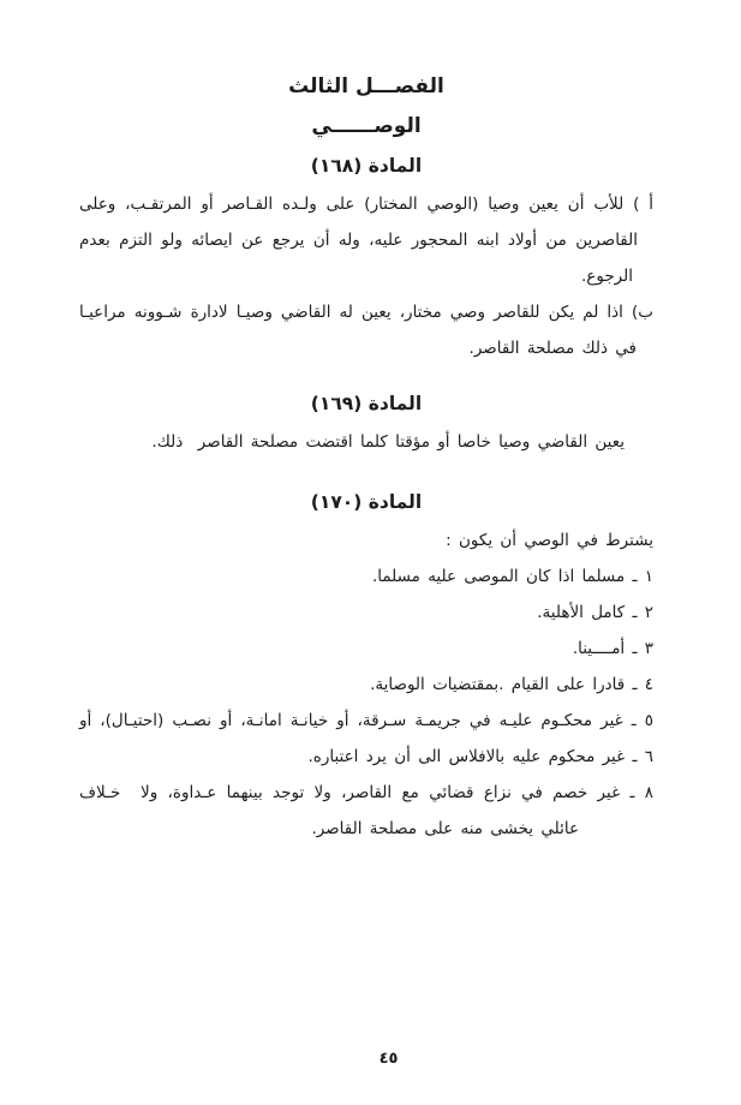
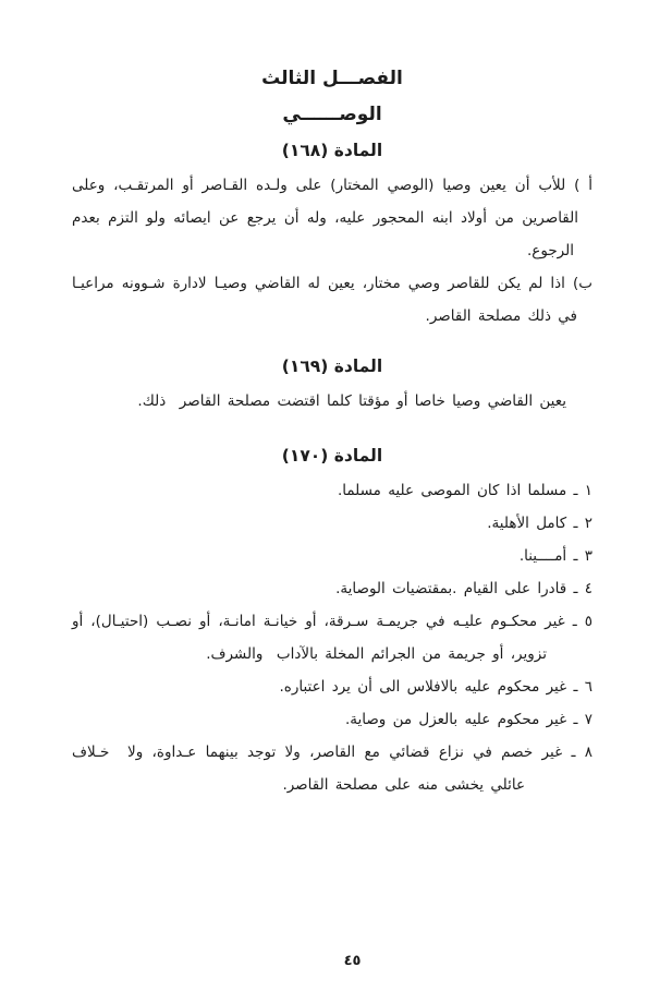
  الفصـــل الثالث
  الوصــــــي
  المادة (١٦٨)
  أ ) للأب أن يعين وصيا (الوصي المختار) على ولـده القـاصر أو المرتقـب، وعلى
  القاصرين من أولاد ابنه المحجور عليه، وله أن يرجع عن ايصائه ولو التزم بعدم
  الرجوع.
  ب) اذا لم يكن للقاصر وصي مختار، يعين له القاضي وصيـا لادارة شـوونه مراعيـا
  في ذلك مصلحة القاصر.
  المادة (١٦٩)
  يعين القاضي وصيا خاصا أو مؤقتا كلما اقتضت مصلحة القاصر ذلك.
  المادة (١٧٠)
- يشترط في الوصي أن يكون :
  ١ ـ مسلما اذا كان الموصى عليه مسلما.
  ٢ ـ كامل الأهلية.
  ٣ ـ أمــــينا.
  ٤ ـ قادرا على القيام .بمقتضيات الوصاية.
  ٥ ـ غير محكـوم عليـه في جريمـة سـرقة، أو خيانـة امانـة، أو نصـب (احتيـال)، أو
+ تزوير، أو جريمة من الجرائم المخلة بالآداب والشرف.
  ٦ ـ غير محكوم عليه بالافلاس الى أن يرد اعتباره.
+ ٧ ـ غير محكوم عليه بالعزل من وصاية.
  ٨ ـ غير خصم في نزاع قضائي مع القاصر، ولا توجد بينهما عـداوة، ولا خـلاف
  عائلي يخشى منه على مصلحة القاصر.
  ٤٥
